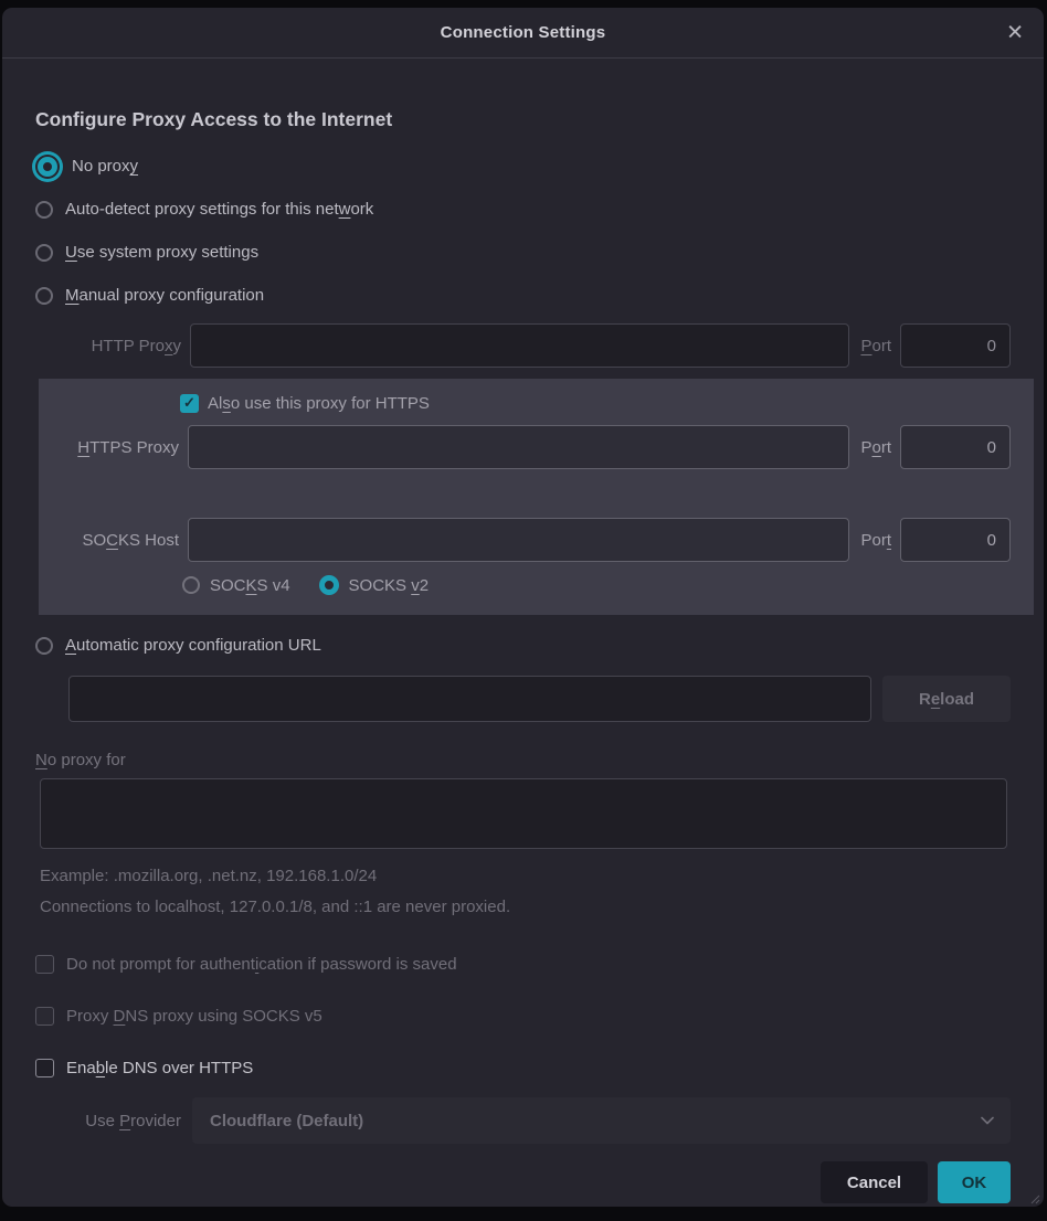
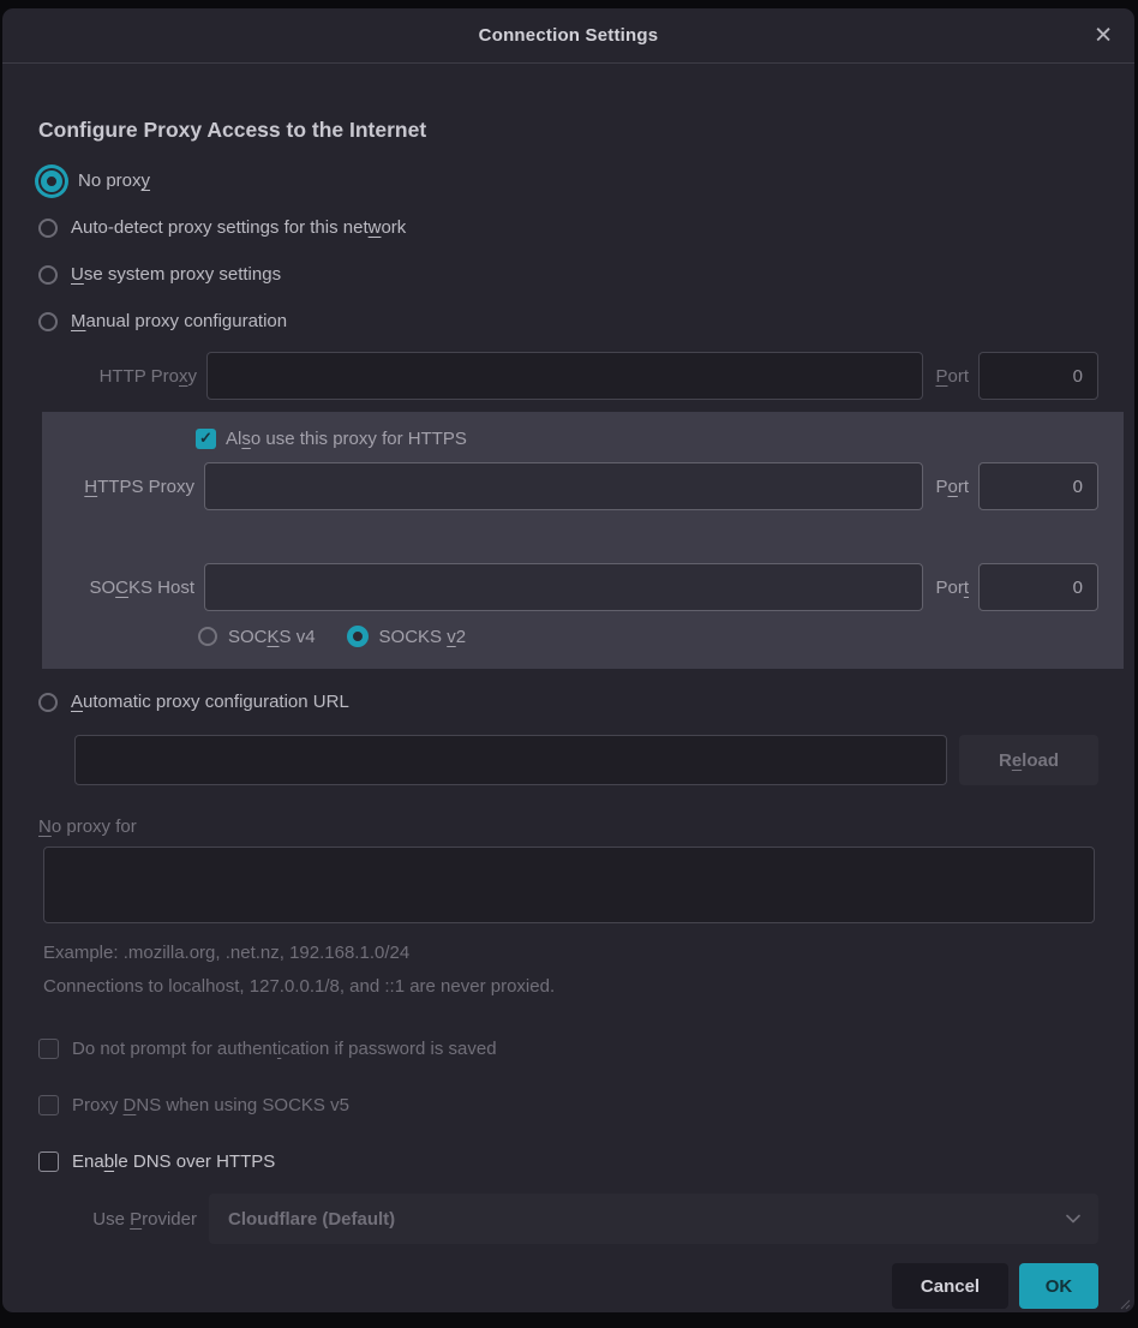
  Connection Settings
  ✕
  Configure Proxy Access to the Internet
  No proxy
  Auto-detect proxy settings for this network
  Use system proxy settings
  Manual proxy configuration
  HTTP Proxy
  Port
  0
  ✓
  Also use this proxy for HTTPS
  HTTPS Proxy
  Port
  0
  SOCKS Host
  Port
  0
  SOCKS v4
  SOCKS v2
  Automatic proxy configuration URL
  Reload
  No proxy for
  Example: .mozilla.org, .net.nz, 192.168.1.0/24
  Connections to localhost, 127.0.0.1/8, and ::1 are never proxied.
  Do not prompt for authentication if password is saved
- Proxy DNS proxy using SOCKS v5
+ Proxy DNS when using SOCKS v5
  Enable DNS over HTTPS
  Use Provider
  Cloudflare (Default)
  Cancel
  OK
